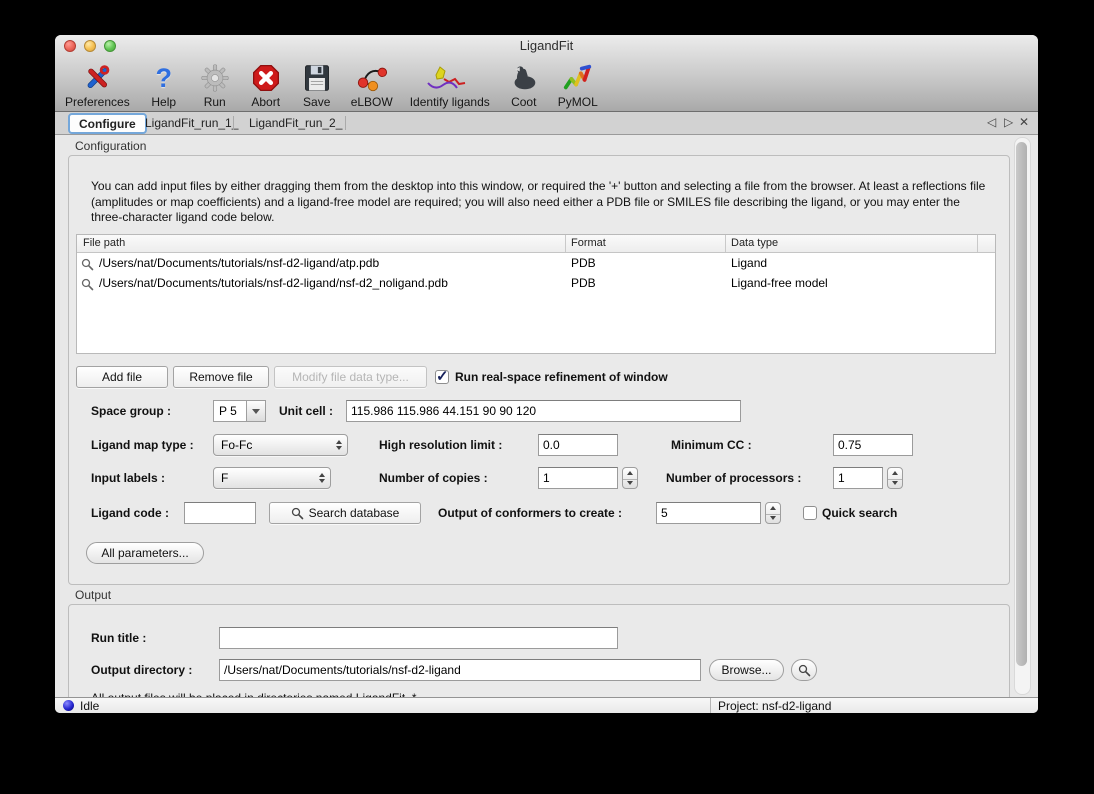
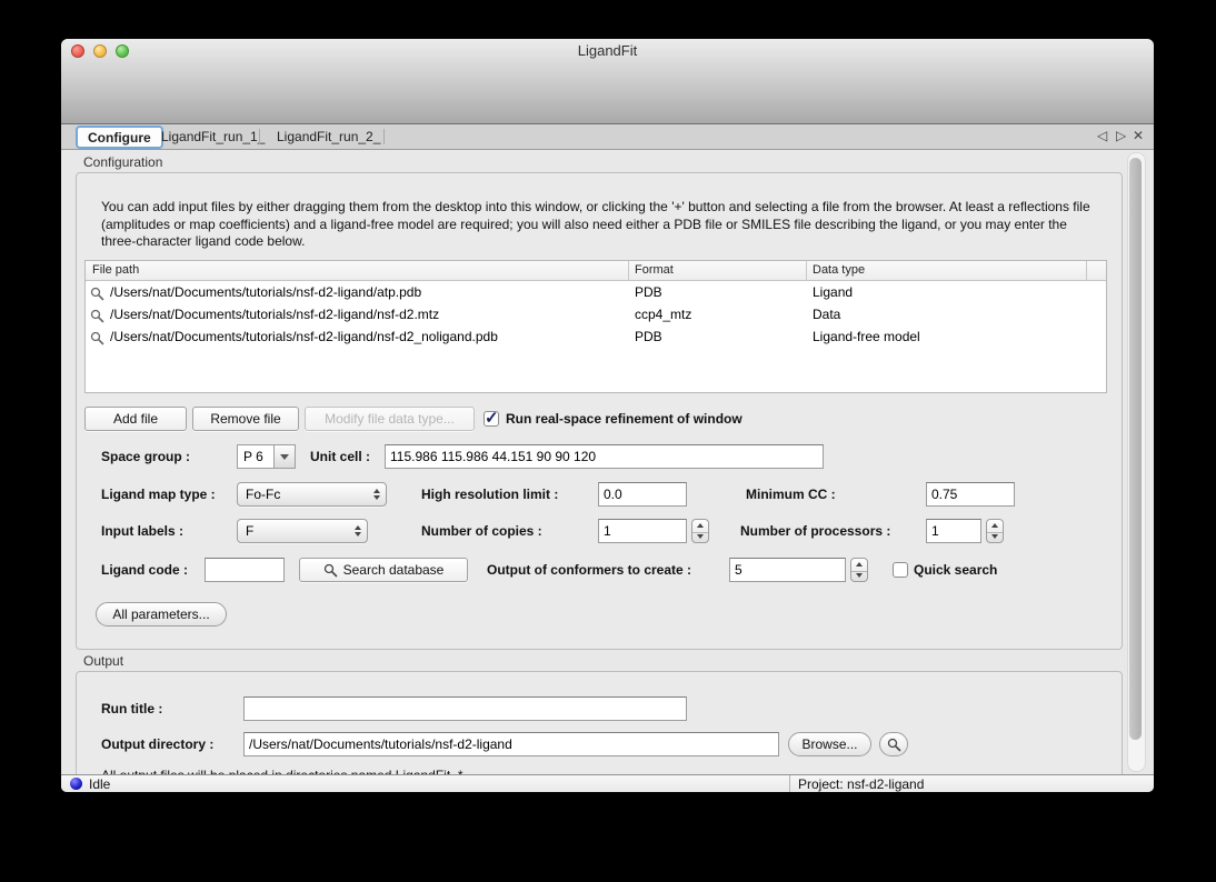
  LigandFit
- Preferences
- ?
- Help
- Run
- Abort
- Save
- eLBOW
- Identify ligands
- Coot
- PyMOL
  Configure
  LigandFit_run_1_
  LigandFit_run_2_
  ◁
  ▷
  ✕
  Configuration
- You can add input files by either dragging them from the desktop into this window, or required the '+' button and selecting a file from the browser. At least a reflections file (amplitudes or map coefficients) and a ligand-free model are required; you will also need either a PDB file or SMILES file describing the ligand, or you may enter the three-character ligand code below.
+ You can add input files by either dragging them from the desktop into this window, or clicking the '+' button and selecting a file from the browser. At least a reflections file (amplitudes or map coefficients) and a ligand-free model are required; you will also need either a PDB file or SMILES file describing the ligand, or you may enter the three-character ligand code below.
  File path
  Format
  Data type
  /Users/nat/Documents/tutorials/nsf-d2-ligand/atp.pdb
  PDB
  Ligand
+ /Users/nat/Documents/tutorials/nsf-d2-ligand/nsf-d2.mtz
+ ccp4_mtz
+ Data
  /Users/nat/Documents/tutorials/nsf-d2-ligand/nsf-d2_noligand.pdb
  PDB
  Ligand-free model
  Add file
  Remove file
  Modify file data type...
  Run real-space refinement of window
  Space group :
- P 5
+ P 6
  Unit cell :
  115.986 115.986 44.151 90 90 120
  Ligand map type :
  Fo-Fc
  High resolution limit :
  0.0
  Minimum CC :
  0.75
  Input labels :
  F
  Number of copies :
  1
  Number of processors :
  1
  Ligand code :
  Search database
  Output of conformers to create :
  5
  Quick search
  All parameters...
  Output
  Run title :
  Output directory :
  /Users/nat/Documents/tutorials/nsf-d2-ligand
  Browse...
  Idle
  Project: nsf-d2-ligand
